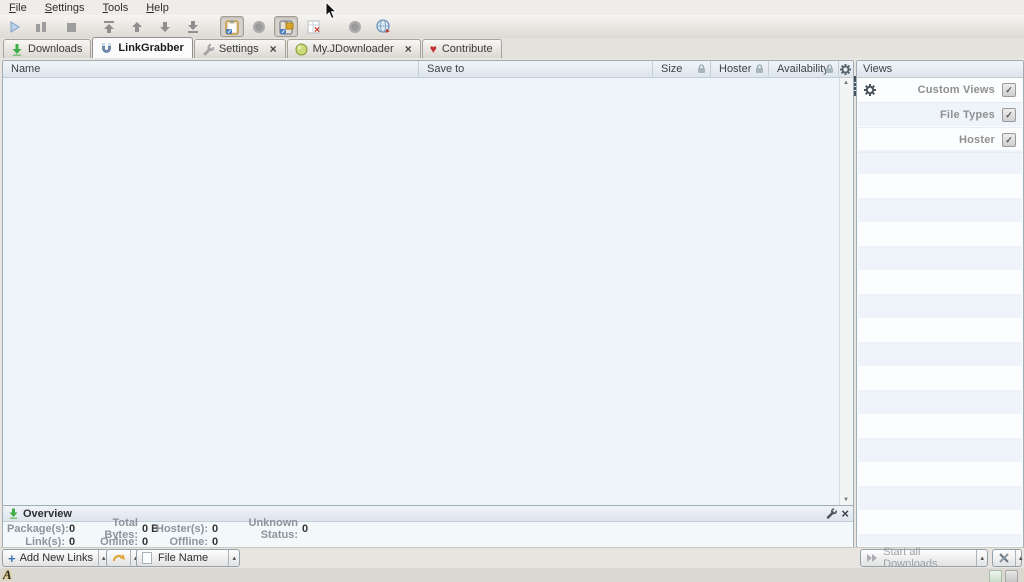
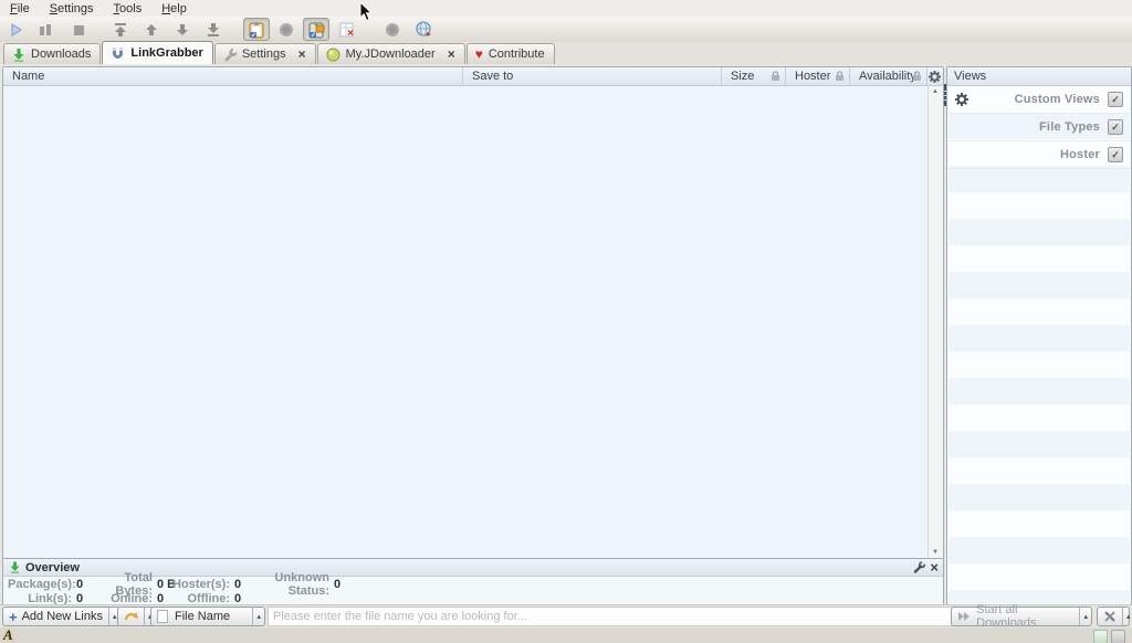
  File
  Settings
  Tools
  Help
  ×
  Downloads
  LinkGrabber
  Settings
  ×
  My.JDownloader
  ×
  ♥
  Contribute
  Name
  Save to
  Size
  Hoster
  Availabilit
  Views
  Custom Views
  ✓
  File Types
  ✓
  Hoster
  ✓
  Overview
  ×
  Package(s):
  0
  Total Bytes:
  Hoster(s):
  0
  Unknown Status:
  0
  Link(s):
  0
  Online:
  0
  Offline:
  0
  +
  Add New Links
  File Name
+ Please enter the file name you are looking for...
  Start all Downloads
  A
